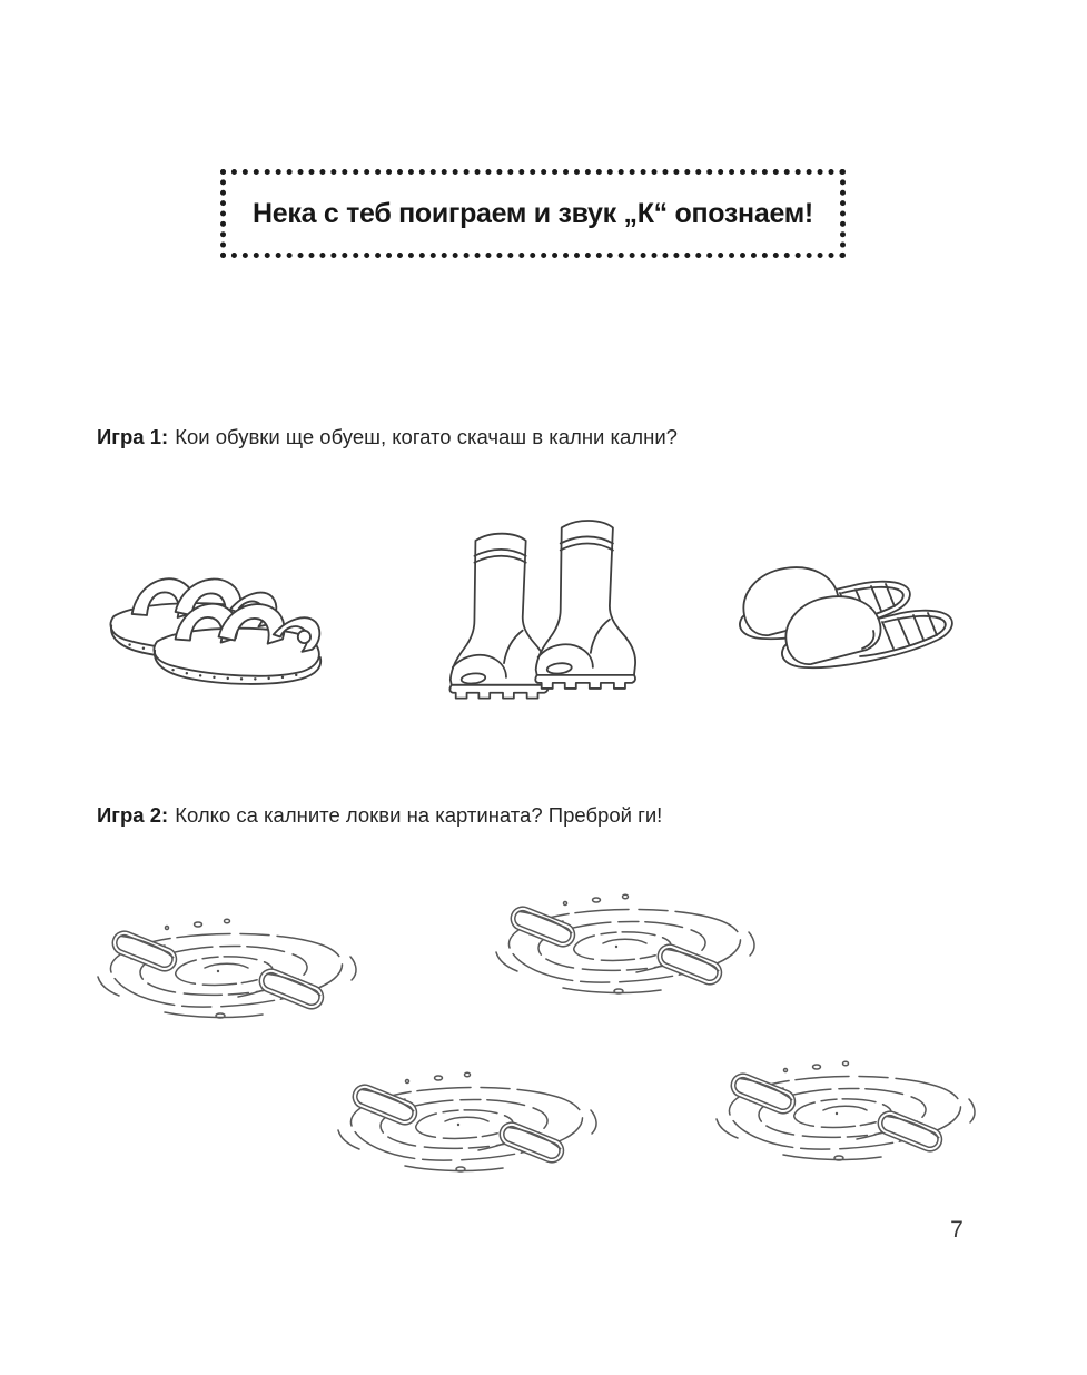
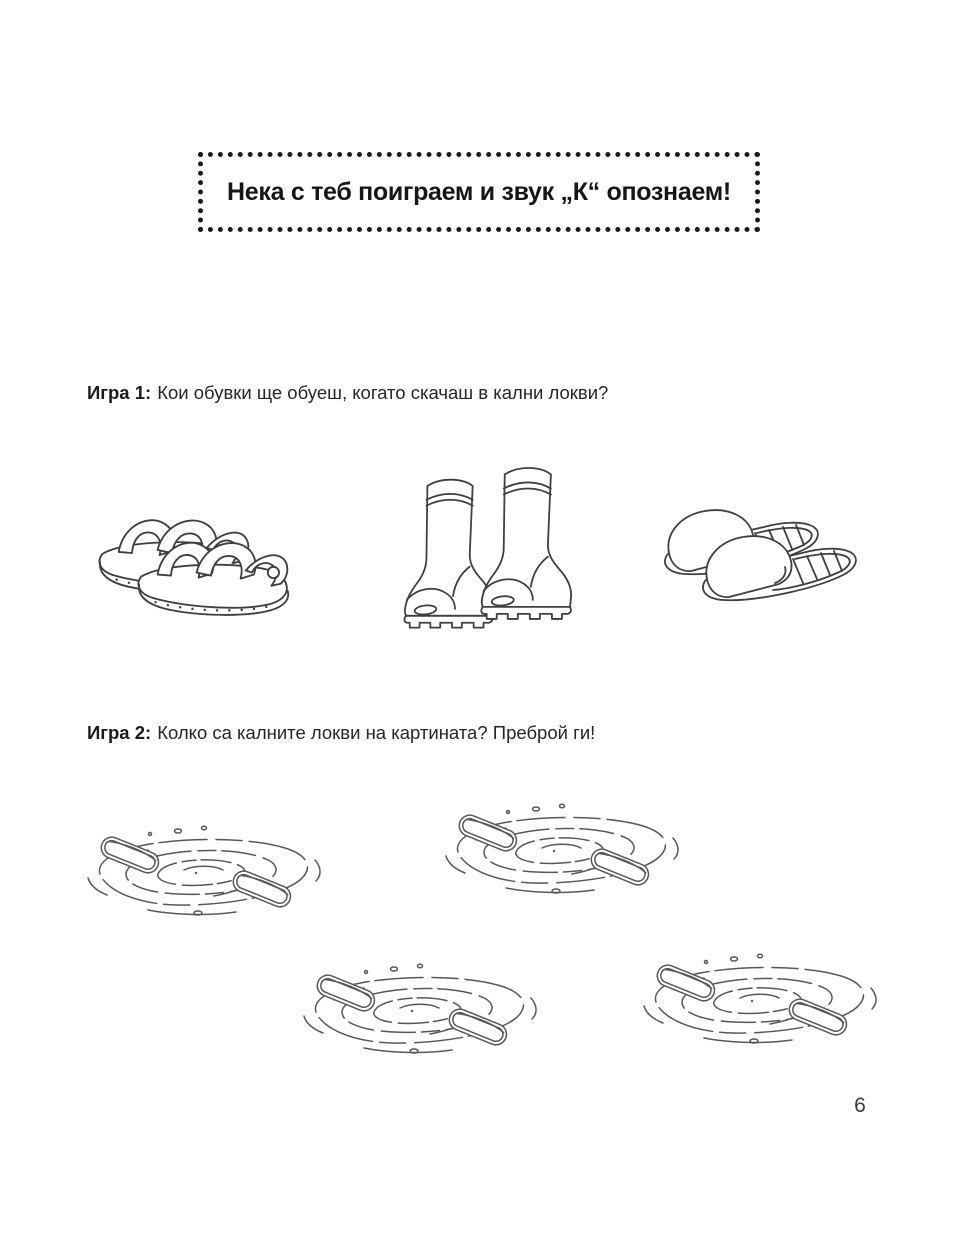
  Нека с теб поиграем и звук „К“ опознаем!
- Игра 1: Кои обувки ще обуеш, когато скачаш в кални кални?
+ Игра 1: Кои обувки ще обуеш, когато скачаш в кални локви?
  Игра 2: Колко са калните локви на картината? Преброй ги!
- 7
+ 6
